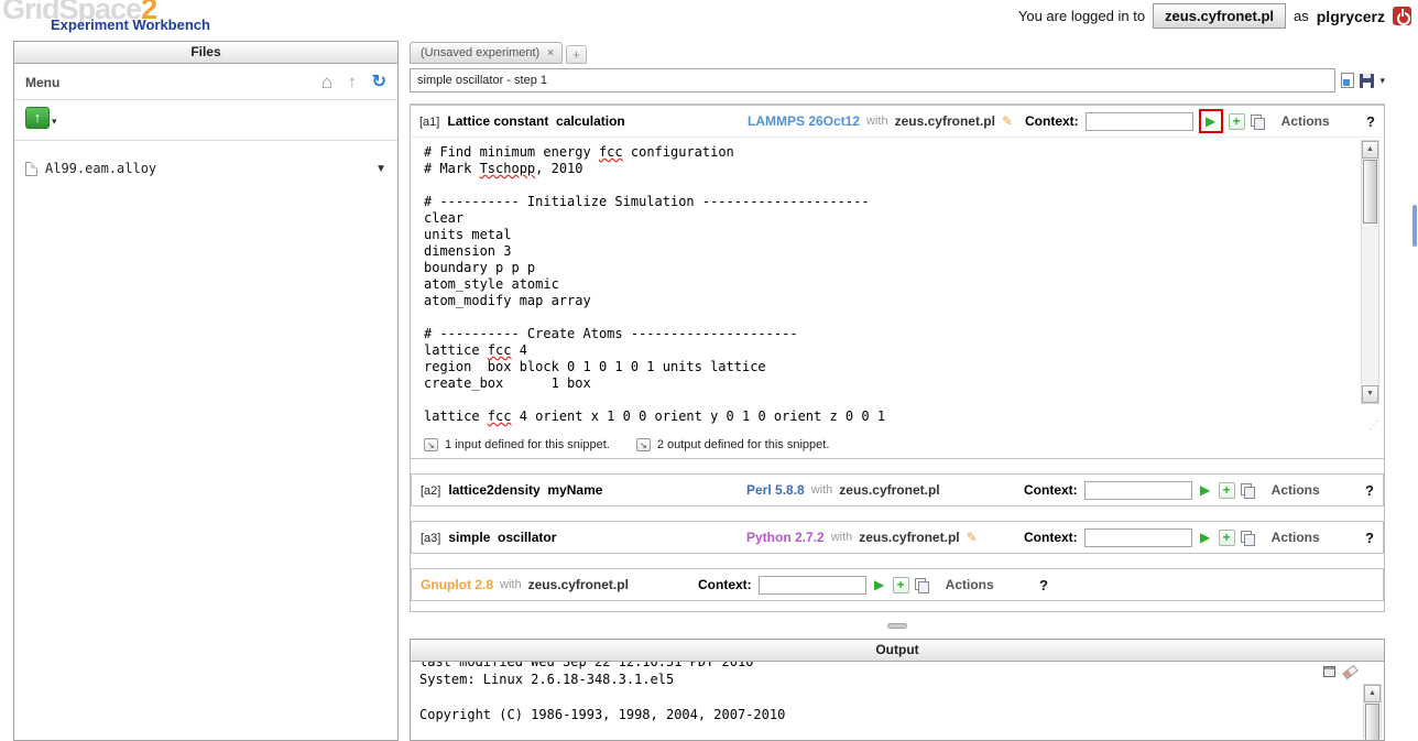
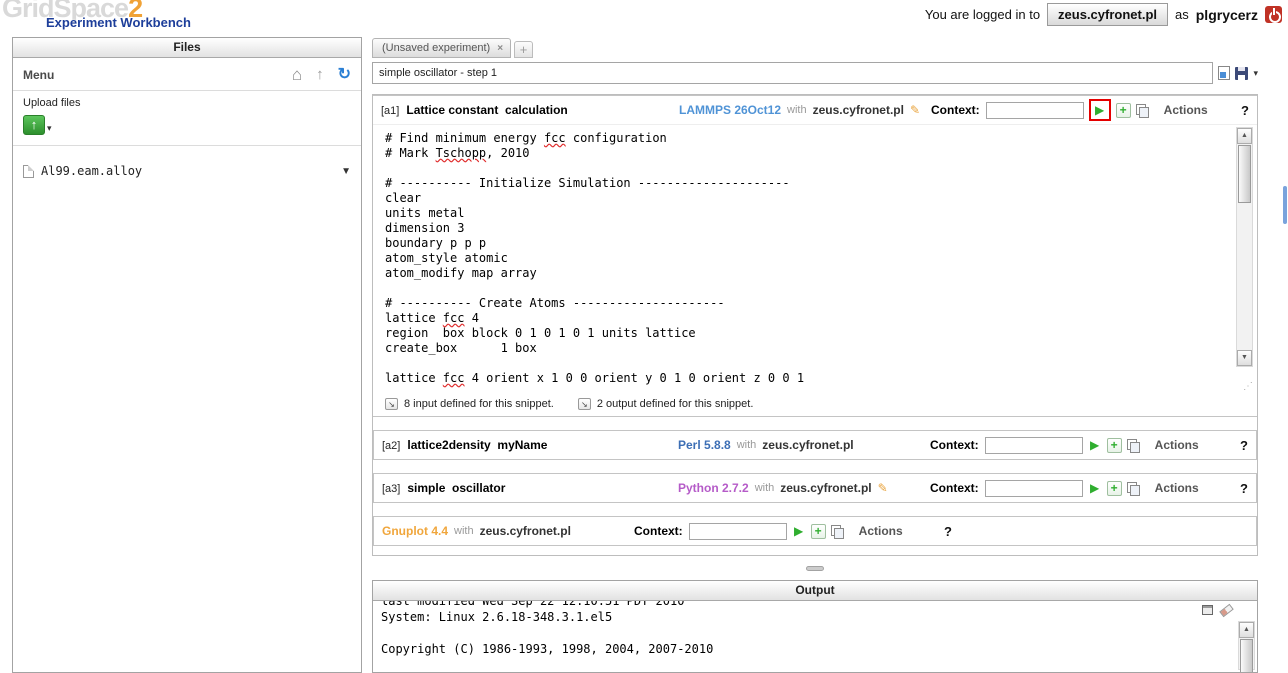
  GridSpace2
  Experiment Workbench
  You are logged in to
  zeus.cyfronet.pl
  as
  plgrycerz
  Files
  Menu
  ⌂
  ↑
  ↻
+ Upload files
  ↑
  ▾
  Al99.eam.alloy
  ▼
  (Unsaved experiment)
  ×
  +
  simple oscillator - step 1
  ▾
  [a1]
  Lattice constant calculation
  LAMMPS 26Oct12
  with
  zeus.cyfronet.pl
  ✎
  Context:
  ▶
  +
  Actions
  ?
  # Find minimum energy fcc configuration
  # Mark Tschopp, 2010
  # ---------- Initialize Simulation ---------------------
  clear
  units metal
  dimension 3
  boundary p p p
  atom_style atomic
  atom_modify map array
  # ---------- Create Atoms ---------------------
  lattice fcc 4
  region box block 0 1 0 1 0 1 units lattice
  create_box 1 box
  lattice fcc 4 orient x 1 0 0 orient y 0 1 0 orient z 0 0 1
  ⋰
  ↘
- 1 input defined for this snippet.
+ 8 input defined for this snippet.
  ↘
  2 output defined for this snippet.
  [a2]
  lattice2density myName
  Perl 5.8.8
  with
  zeus.cyfronet.pl
  Context:
  ▶
  +
  Actions
  ?
  [a3]
  simple oscillator
  Python 2.7.2
  with
  zeus.cyfronet.pl
  ✎
  Context:
  ▶
  +
  Actions
  ?
- Gnuplot 2.8
+ Gnuplot 4.4
  with
  zeus.cyfronet.pl
  Context:
  ▶
  +
  Actions
  ?
  Output
  last modified Wed Sep 22 12:10:51 PDT 2010
  System: Linux 2.6.18-348.3.1.el5
  Copyright (C) 1986-1993, 1998, 2004, 2007-2010
